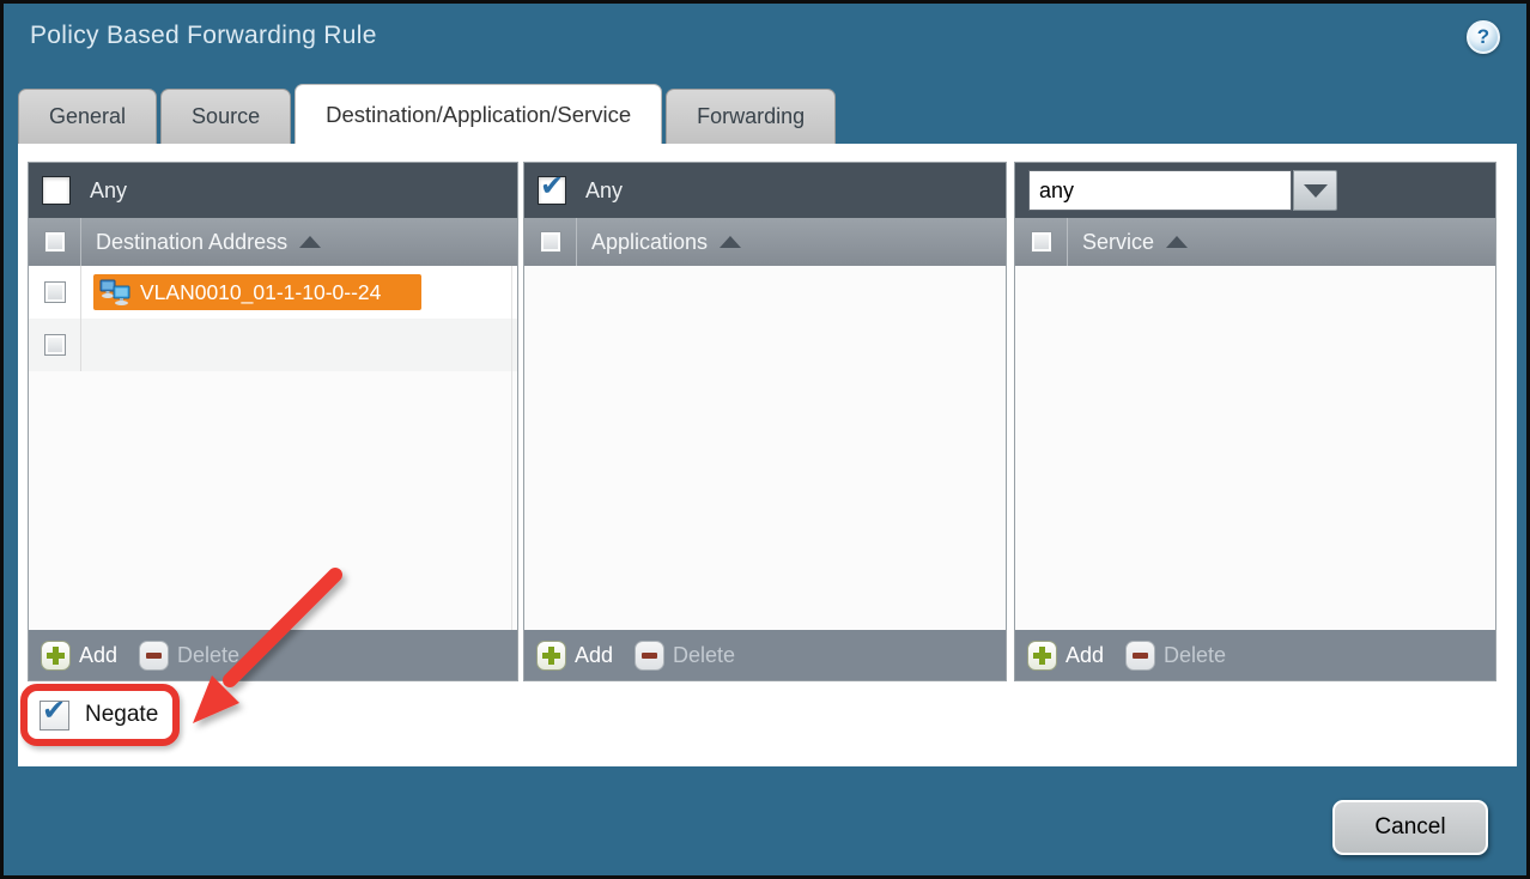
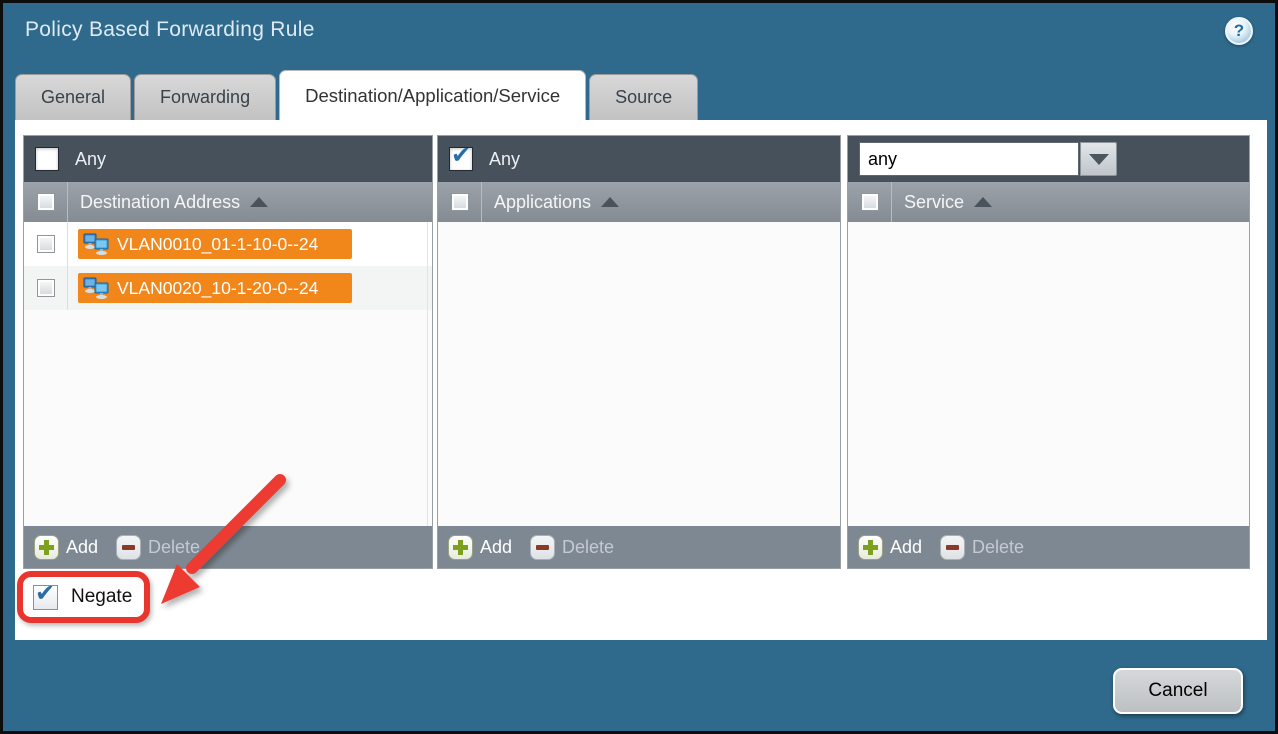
  Policy Based Forwarding Rule
  ?
  General
- Source
+ Forwarding
  Destination/Application/Service
- Forwarding
+ Source
  Any
  Destination Address
  VLAN0010_01-1-10-0--24
+ VLAN0020_10-1-20-0--24
  Add
  Delete
  Any
  Applications
  Add
  Delete
  any
  Service
  Add
  Delete
  Negate
  Cancel
